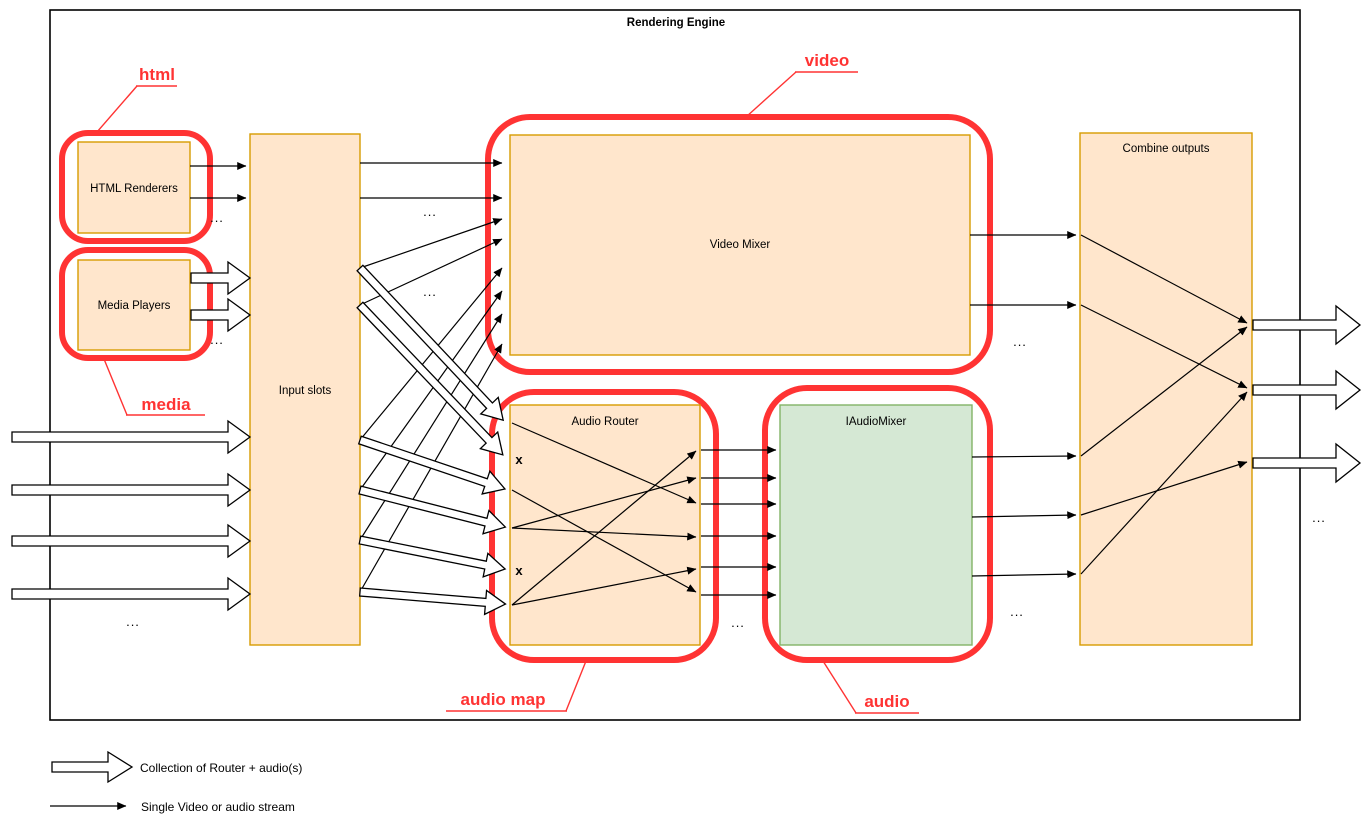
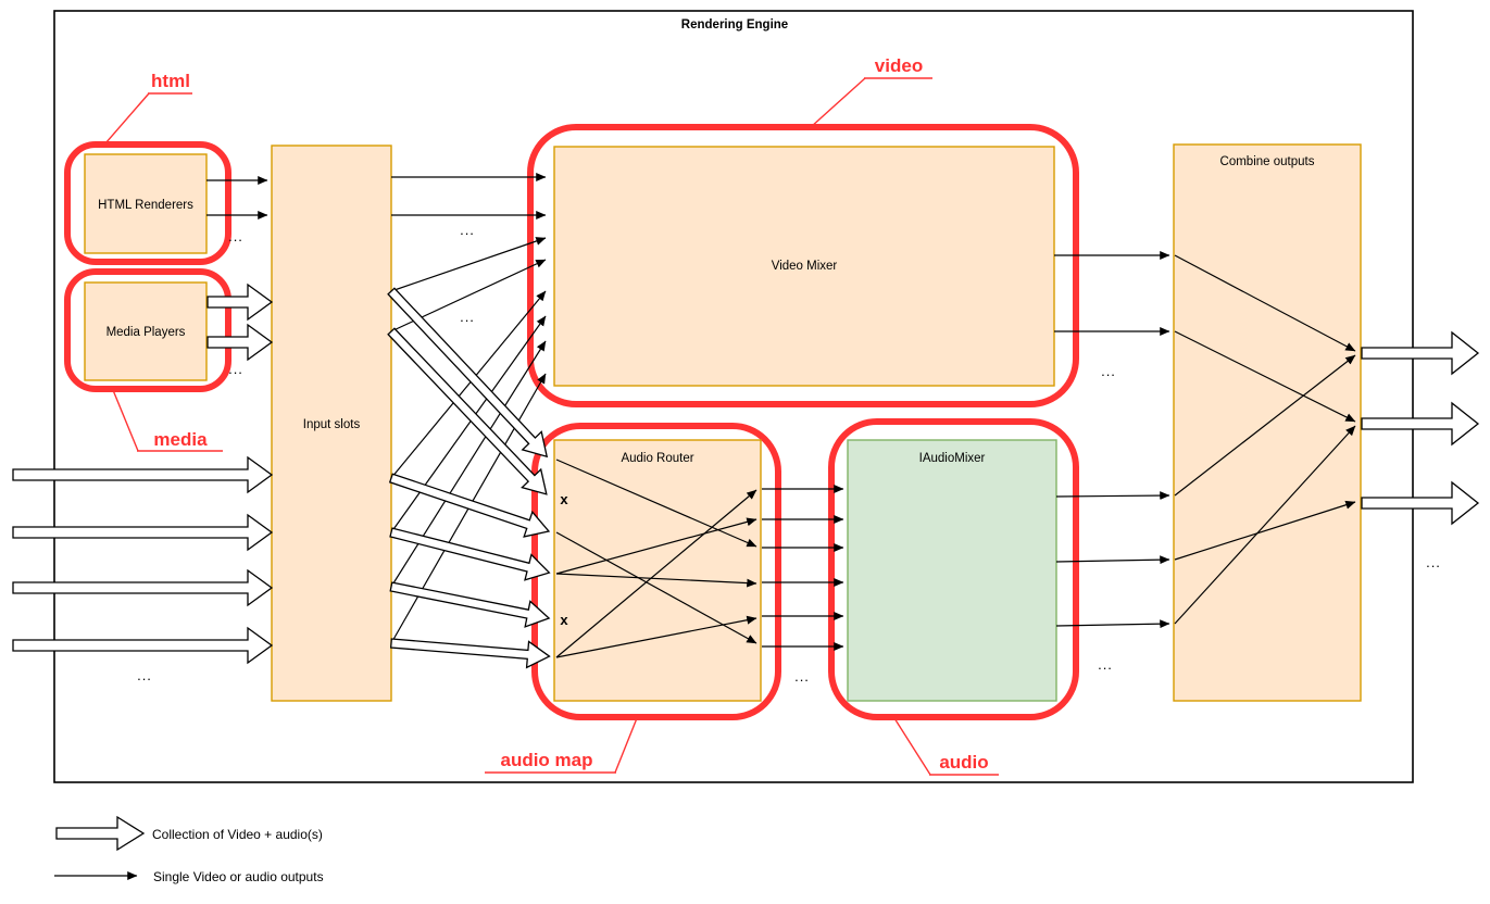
  Rendering Engine
  HTML Renderers
  Media Players
  Input slots
  Video Mixer
  Audio Router
  IAudioMixer
  Combine outputs
  x
  x
  ...
  ...
  ...
  ...
  ...
  ...
  ...
  ...
  ...
  html
  video
  media
  audio map
  audio
- Collection of Router + audio(s)
+ Collection of Video + audio(s)
- Single Video or audio stream
+ Single Video or audio outputs
